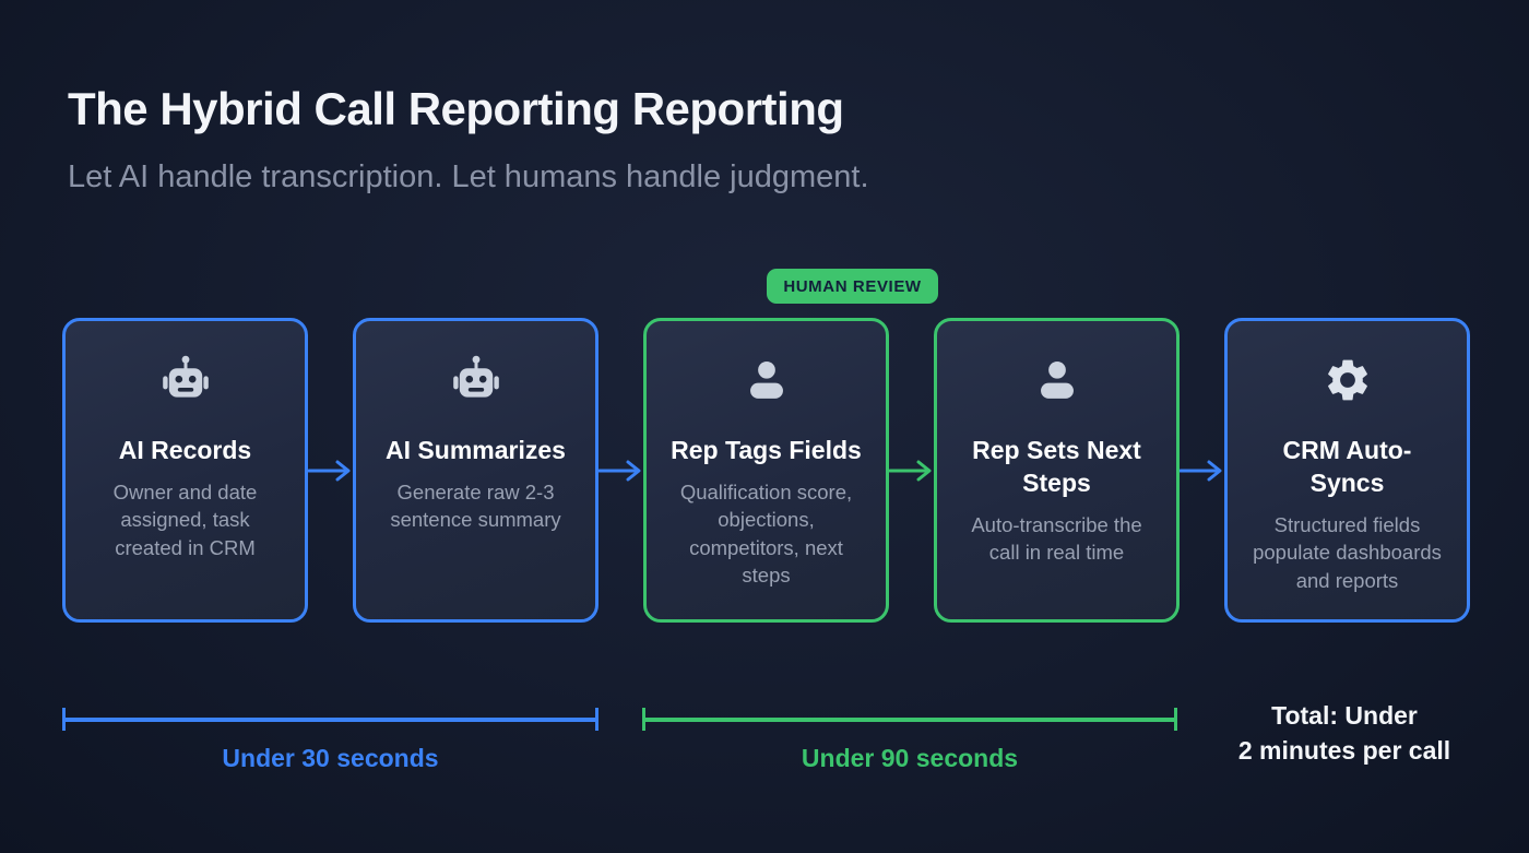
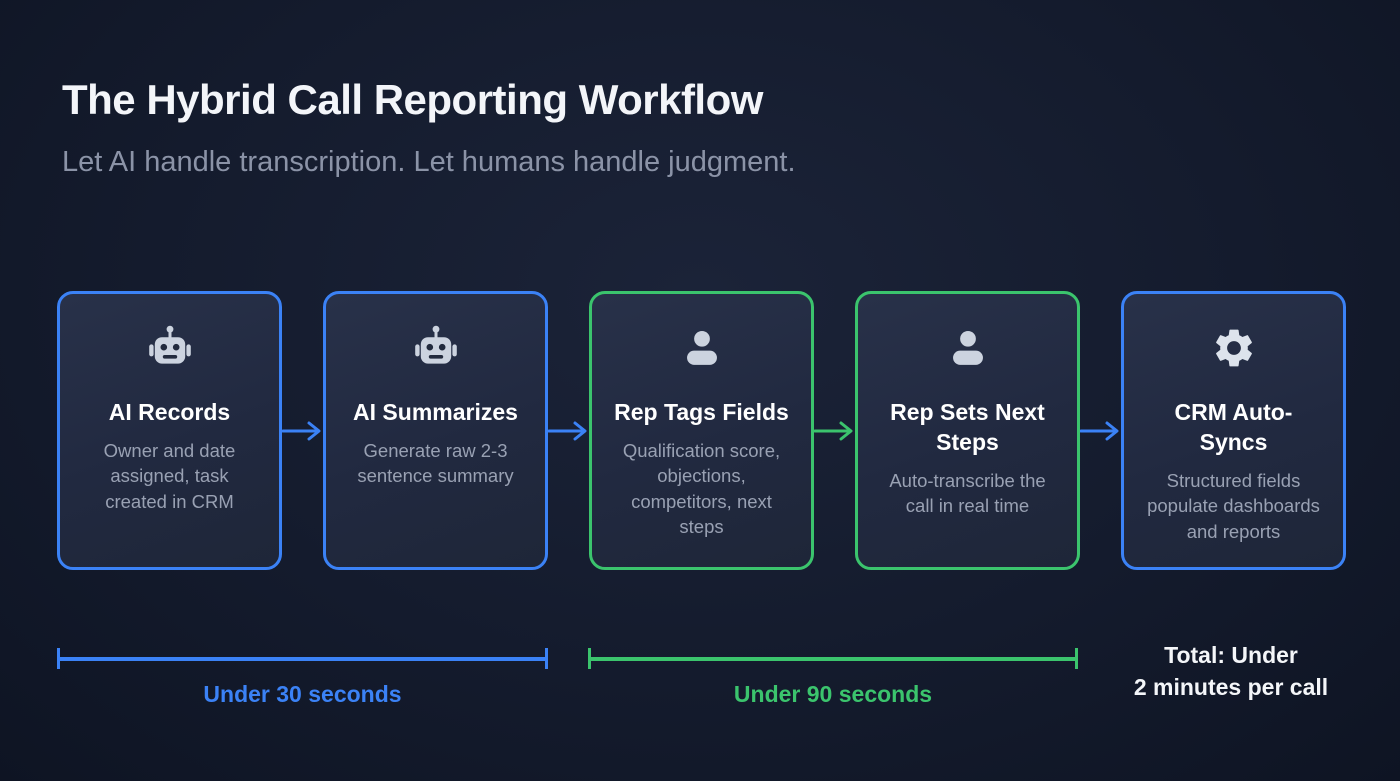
- The Hybrid Call Reporting Reporting
+ The Hybrid Call Reporting Workflow
  Let AI handle transcription. Let humans handle judgment.
- HUMAN REVIEW
  AI Records
  Owner and date assigned, task created in CRM
  AI Summarizes
  Generate raw 2-3 sentence summary
  Rep Tags Fields
  Qualification score, objections, competitors, next steps
  Rep Sets Next Steps
  Auto-transcribe the call in real time
  CRM Auto-Syncs
  Structured fields populate dashboards and reports
  Under 30 seconds
  Under 90 seconds
  Total: Under
  2 minutes per call
